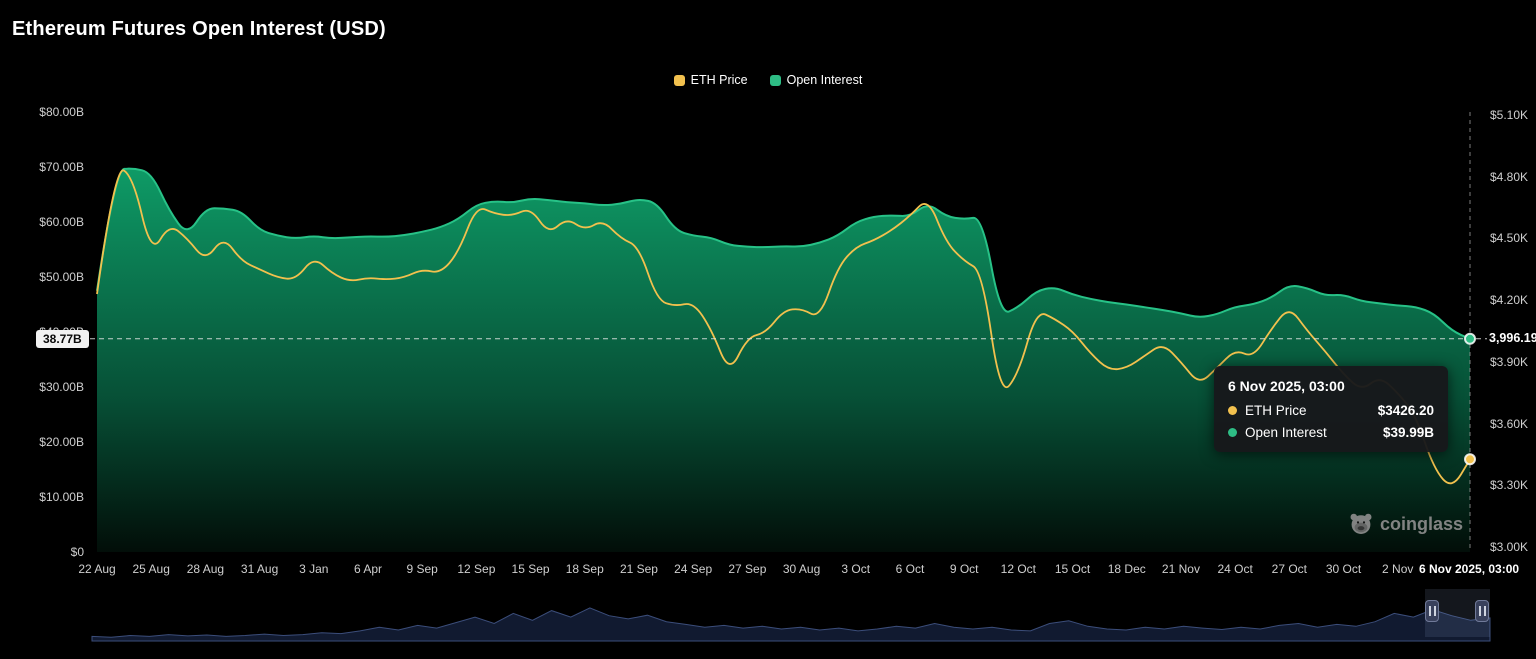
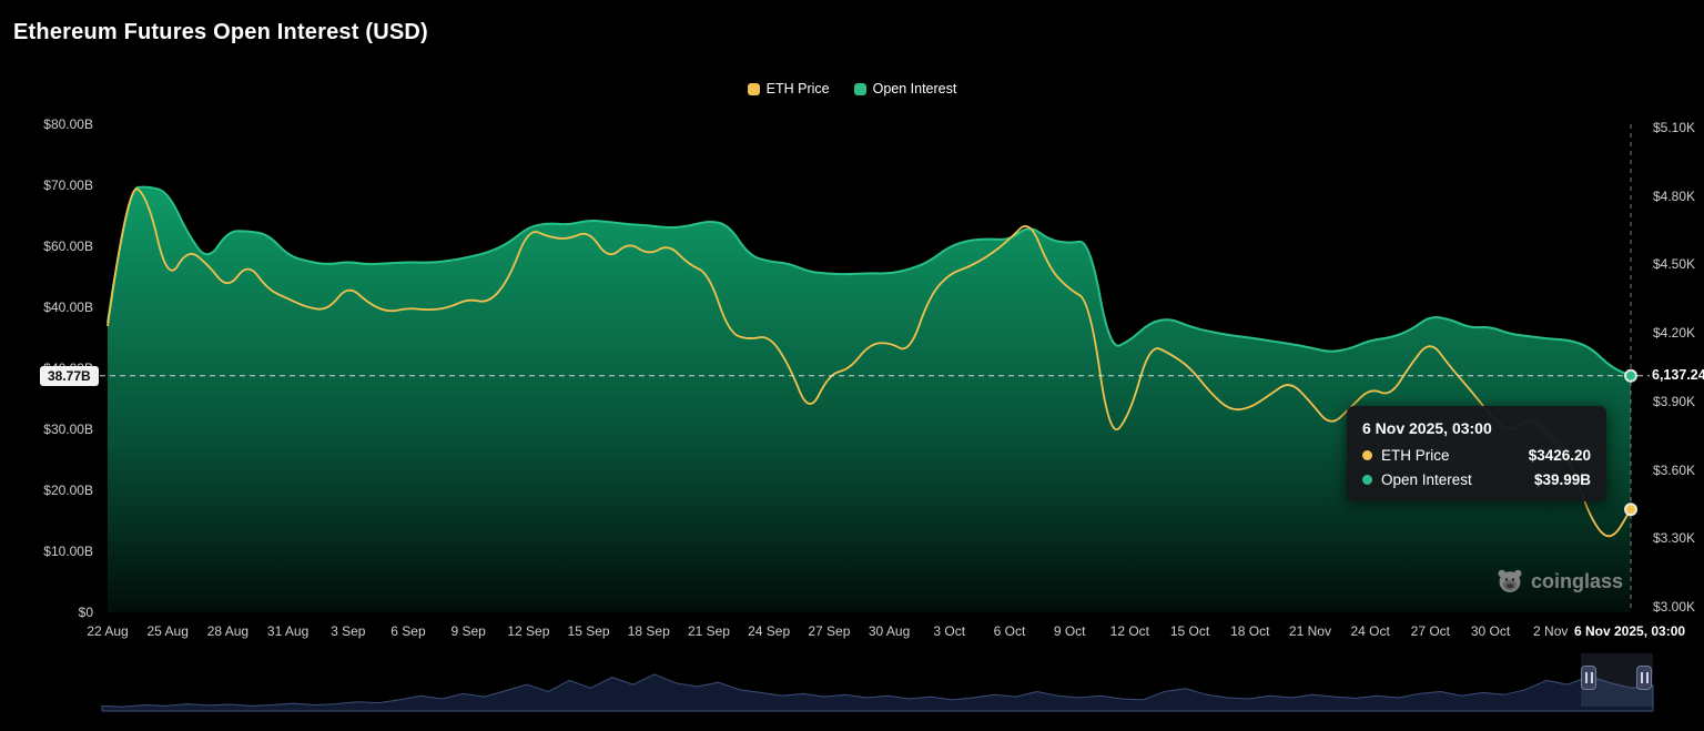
  Ethereum Futures Open Interest (USD)
  ETH Price
  Open Interest
  $80.00B
  $70.00B
  $60.00B
- $50.00B
+ $40.00B
  $30.00B
  $20.00B
  $10.00B
  $0
  $5.10K
  $4.80K
  $4.50K
  $4.20K
  $3.90K
  $3.60K
  $3.30K
  $3.00K
  22 Aug
  25 Aug
  28 Aug
  31 Aug
- 3 Jan
+ 3 Sep
- 6 Apr
+ 6 Sep
  9 Sep
  12 Sep
  15 Sep
  18 Sep
  21 Sep
  24 Sep
  27 Sep
  30 Aug
  3 Oct
  6 Oct
  9 Oct
  12 Oct
  15 Oct
- 18 Dec
+ 18 Oct
  21 Nov
  24 Oct
  27 Oct
  30 Oct
  2 Nov
  38.77B
- 3,996.19
+ 6,137.24
  6 Nov 2025, 03:00
  6 Nov 2025, 03:00
  ETH Price
  $3426.20
  Open Interest
  $39.99B
  coinglass
